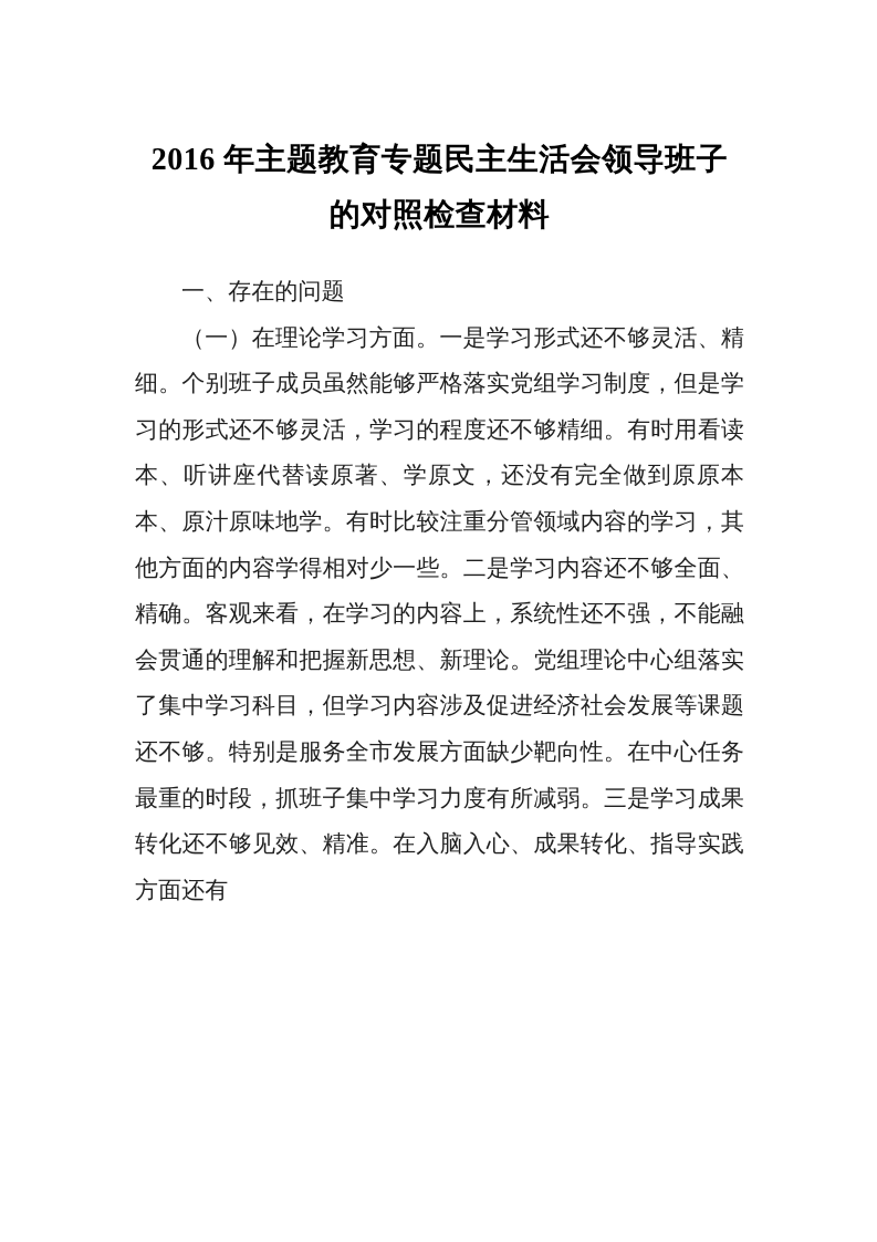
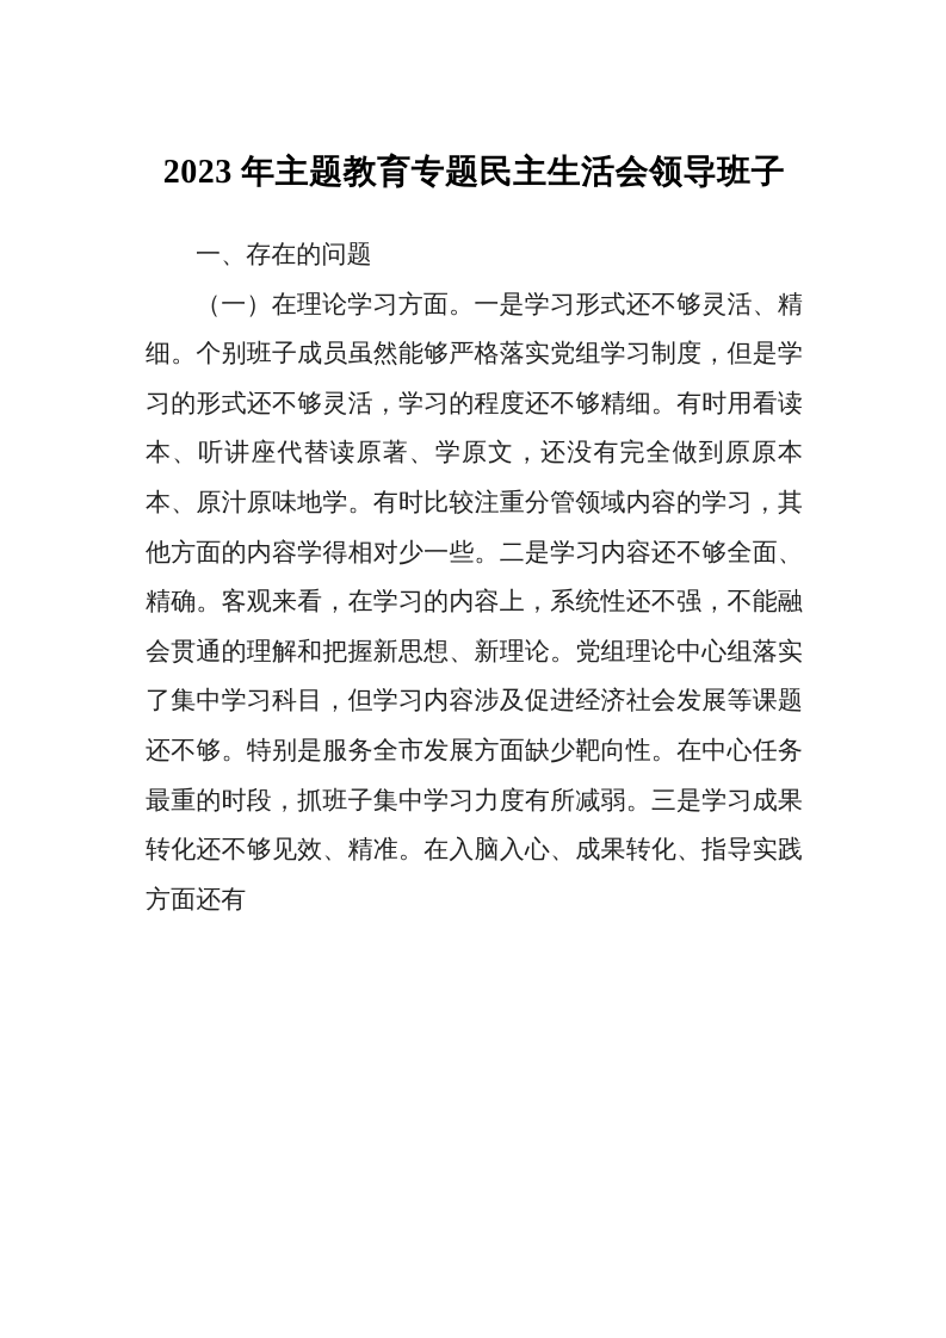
- 2016 年主题教育专题民主生活会领导班子
+ 2023 年主题教育专题民主生活会领导班子
- 的对照检查材料
  一、存在的问题
  （一）在理论学习方面。一是学习形式还不够灵活、精细。个别班子成员虽然能够严格落实党组学习制度，但是学习的形式还不够灵活，学习的程度还不够精细。有时用看读本、听讲座代替读原著、学原文，还没有完全做到原原本本、原汁原味地学。有时比较注重分管领域内容的学习，其他方面的内容学得相对少一些。二是学习内容还不够全面、精确。客观来看，在学习的内容上，系统性还不强，不能融会贯通的理解和把握新思想、新理论。党组理论中心组落实了集中学习科目，但学习内容涉及促进经济社会发展等课题还不够。特别是服务全市发展方面缺少靶向性。在中心任务最重的时段，抓班子集中学习力度有所减弱。三是学习成果转化还不够见效、精准。在入脑入心、成果转化、指导实践方面还有
